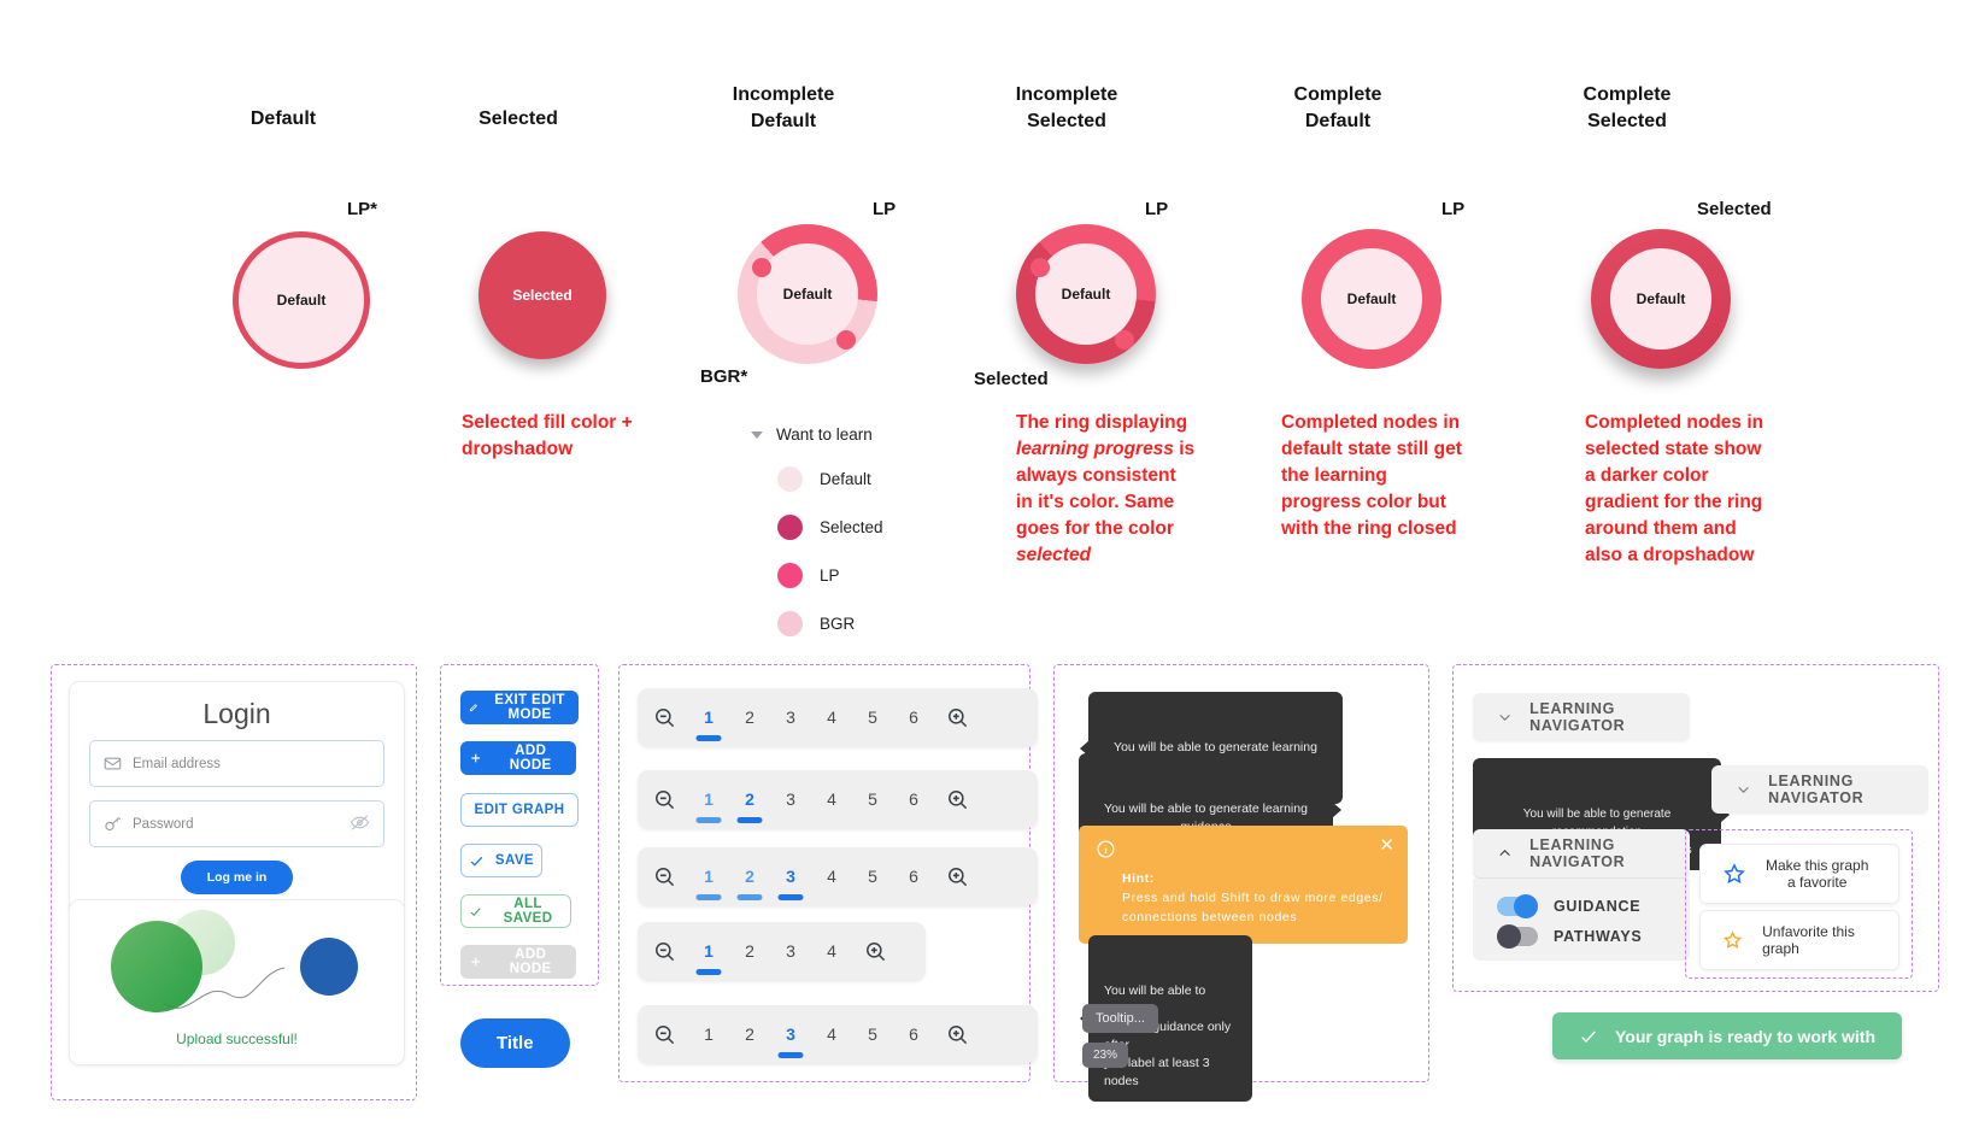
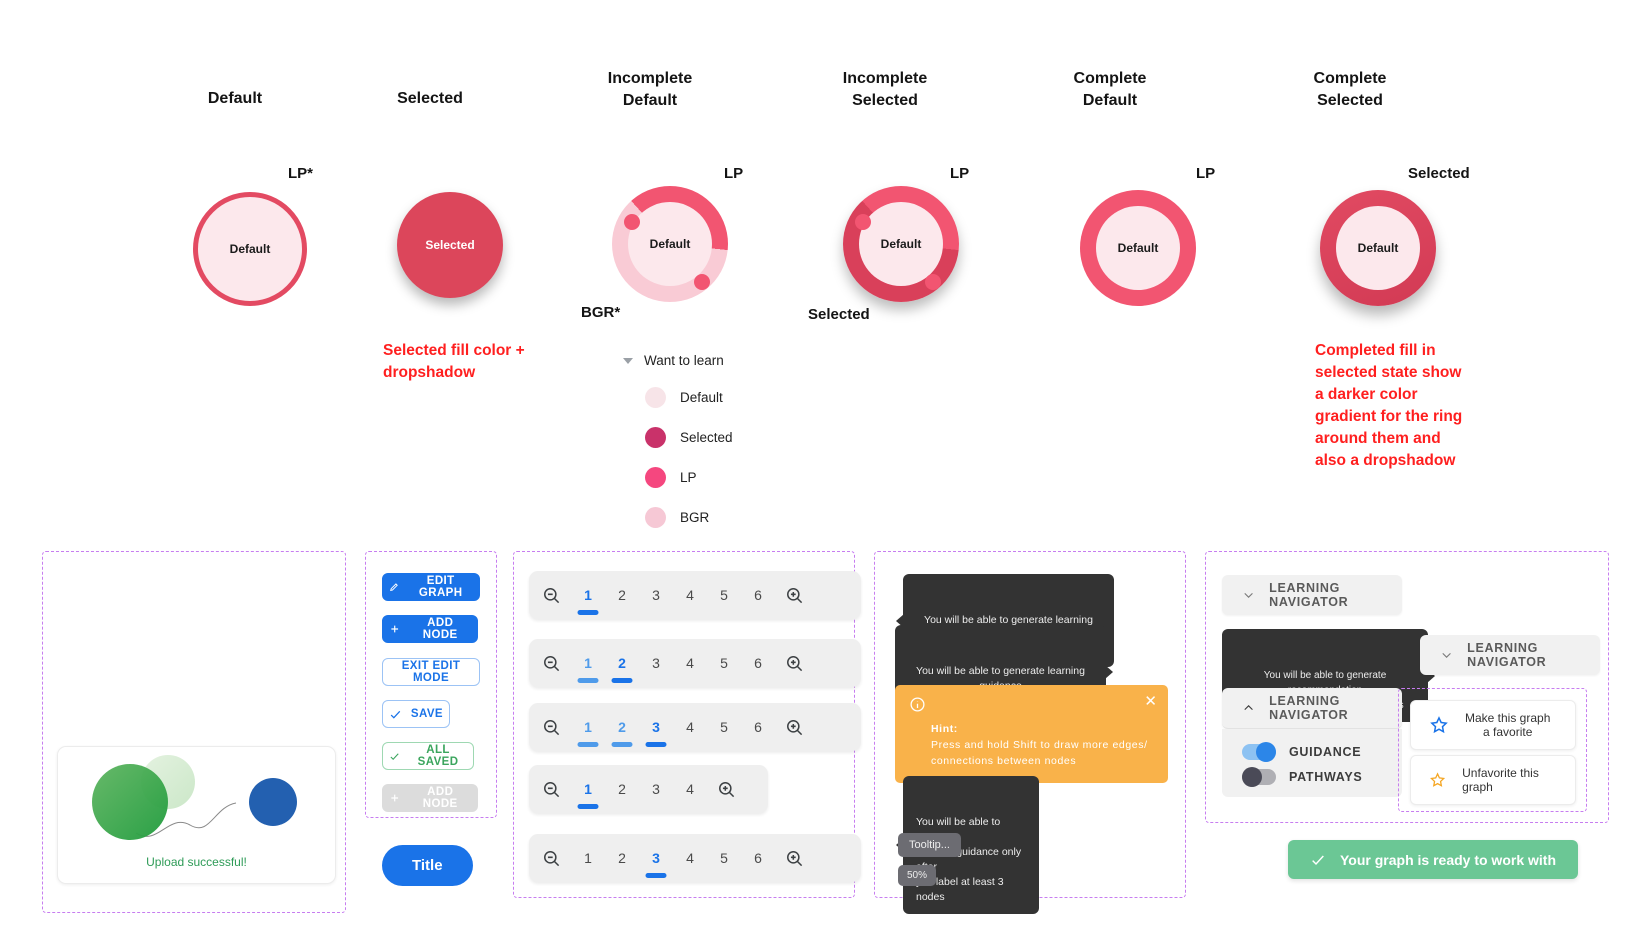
  Default
  Selected
  Incomplete
  Default
  Incomplete
  Selected
  Complete
  Default
  Complete
  Selected
  LP*
  Default
  Selected
  Selected fill color +
  dropshadow
  LP
  Default
  BGR*
  Want to learn
  Default
  Selected
  LP
  BGR
  LP
  Default
  Selected
- The ring displaying learning progress is always consistent in it's color. Same goes for the color selected
  LP
  Default
- Completed nodes in default state still get the learning progress color but with the ring closed
  Selected
  Default
- Completed nodes in selected state show a darker color gradient for the ring around them and also a dropshadow
+ Completed fill in selected state show a darker color gradient for the ring around them and also a dropshadow
- Login
- Email address
- Password
- Log me in
  Upload successful!
- EXIT EDIT MODE
+ EDIT GRAPH
  ADD NODE
- EDIT GRAPH
+ EXIT EDIT MODE
  SAVE
  ALL SAVED
  ADD NODE
  Title
  1
  2
  3
  4
  5
  6
  1
  2
  3
  4
  5
  6
  1
  2
  3
  4
  5
  6
  1
  2
  3
  4
  1
  2
  3
  4
  5
  6
  You will be able to generate learning
  You will be able to generate learning
  ✕
  Hint:
  Press and hold Shift to draw more edges/
  connections between nodes
  label at least 3 nodes
  Tooltip...
- 23%
+ 50%
  LEARNING NAVIGATOR
  LEARNING NAVIGATOR
  LEARNING NAVIGATOR
  GUIDANCE
  PATHWAYS
  Make this graph
  a favorite
  Unfavorite this graph
  Your graph is ready to work with
